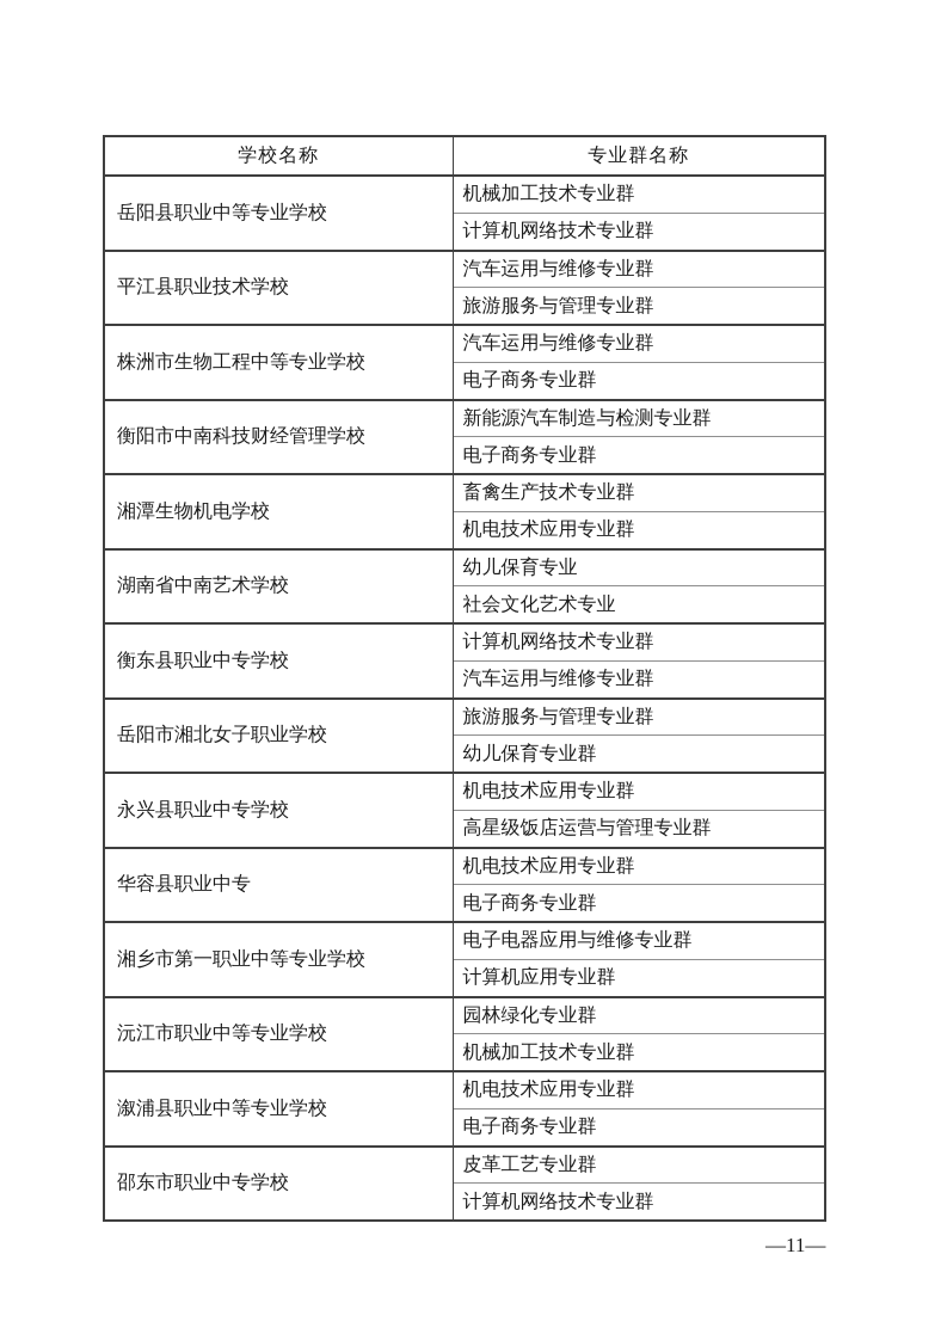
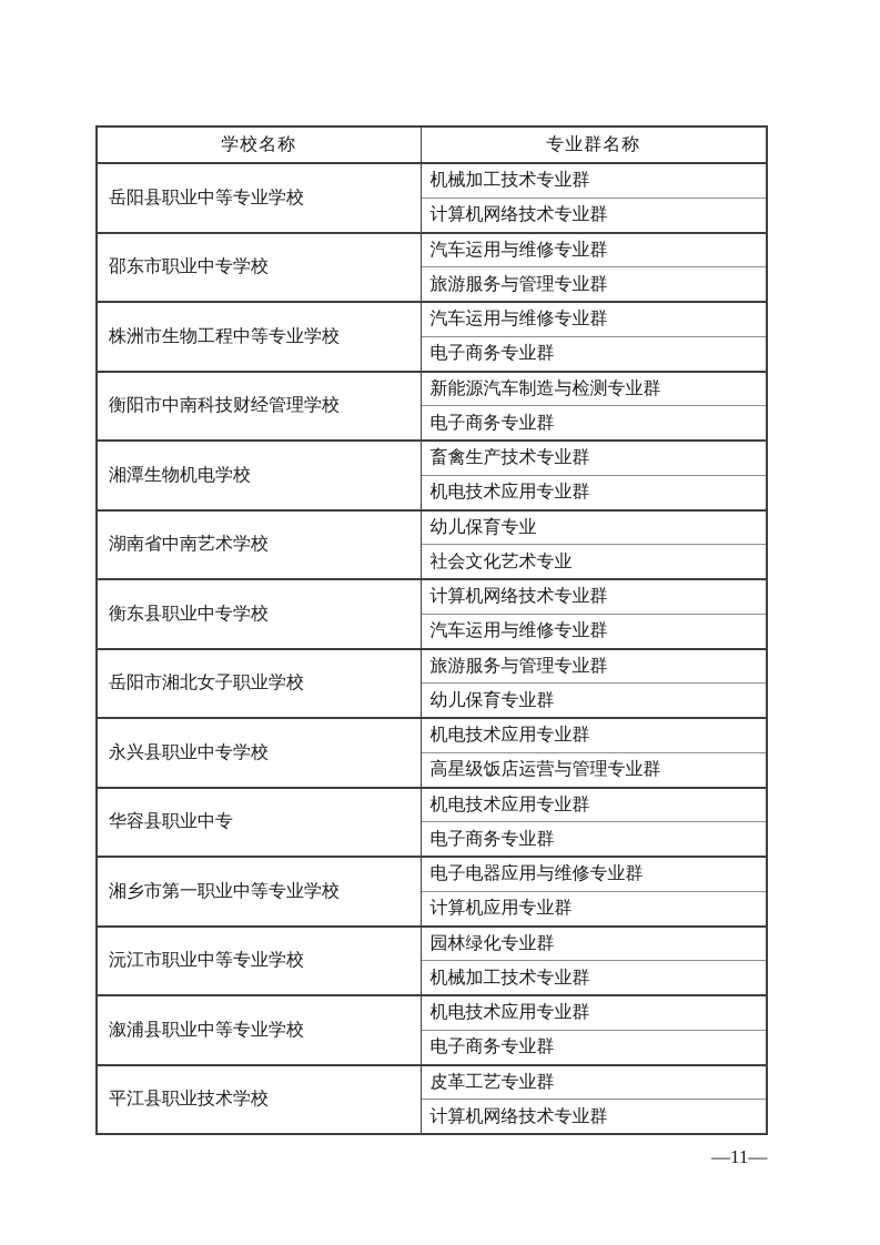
  学校名称	专业群名称
  岳阳县职业中等专业学校	机械加工技术专业群
  计算机网络技术专业群
- 平江县职业技术学校	汽车运用与维修专业群
+ 邵东市职业中专学校	汽车运用与维修专业群
  旅游服务与管理专业群
  株洲市生物工程中等专业学校	汽车运用与维修专业群
  电子商务专业群
  衡阳市中南科技财经管理学校	新能源汽车制造与检测专业群
  电子商务专业群
  湘潭生物机电学校	畜禽生产技术专业群
  机电技术应用专业群
  湖南省中南艺术学校	幼儿保育专业
  社会文化艺术专业
  衡东县职业中专学校	计算机网络技术专业群
  汽车运用与维修专业群
  岳阳市湘北女子职业学校	旅游服务与管理专业群
  幼儿保育专业群
  永兴县职业中专学校	机电技术应用专业群
  高星级饭店运营与管理专业群
  华容县职业中专	机电技术应用专业群
  电子商务专业群
  湘乡市第一职业中等专业学校	电子电器应用与维修专业群
  计算机应用专业群
  沅江市职业中等专业学校	园林绿化专业群
  机械加工技术专业群
  溆浦县职业中等专业学校	机电技术应用专业群
  电子商务专业群
- 邵东市职业中专学校	皮革工艺专业群
+ 平江县职业技术学校	皮革工艺专业群
  计算机网络技术专业群
  —11—
